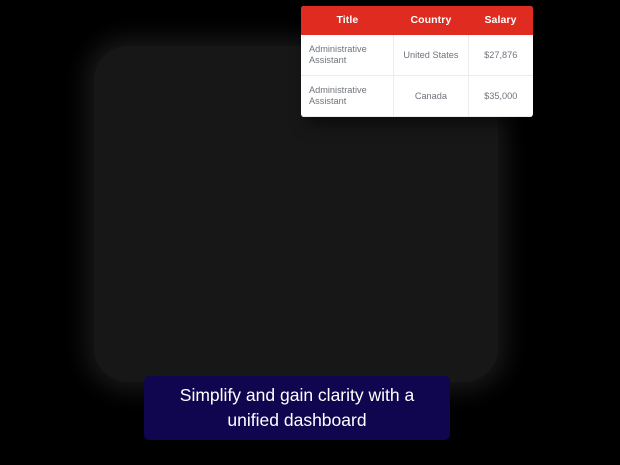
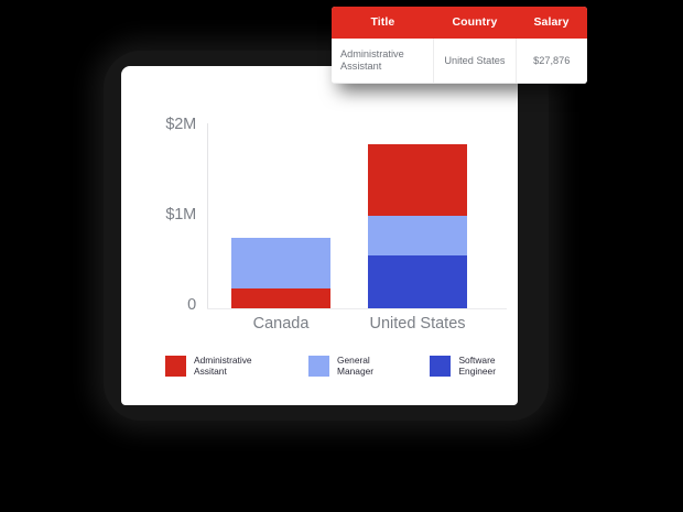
+ $2M
+ $1M
+ 0
+ Canada
+ United States
+ Administrative
+ Assitant
+ General
+ Manager
+ Software
+ Engineer
  Title	Country	Salary
  Administrative Assistant	United States	$27,876
- Administrative Assistant	Canada	$35,000
- Simplify and gain clarity with a unified dashboard
